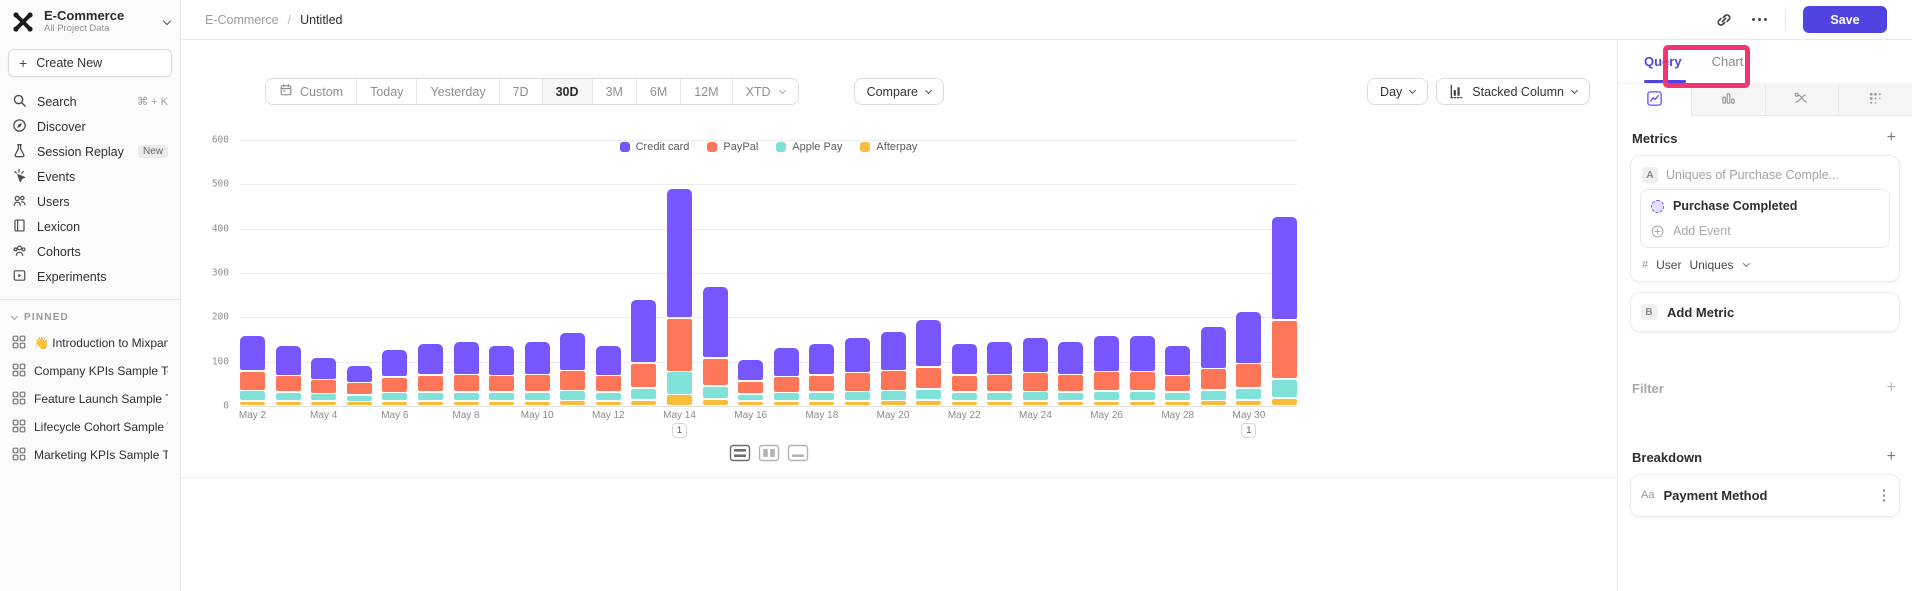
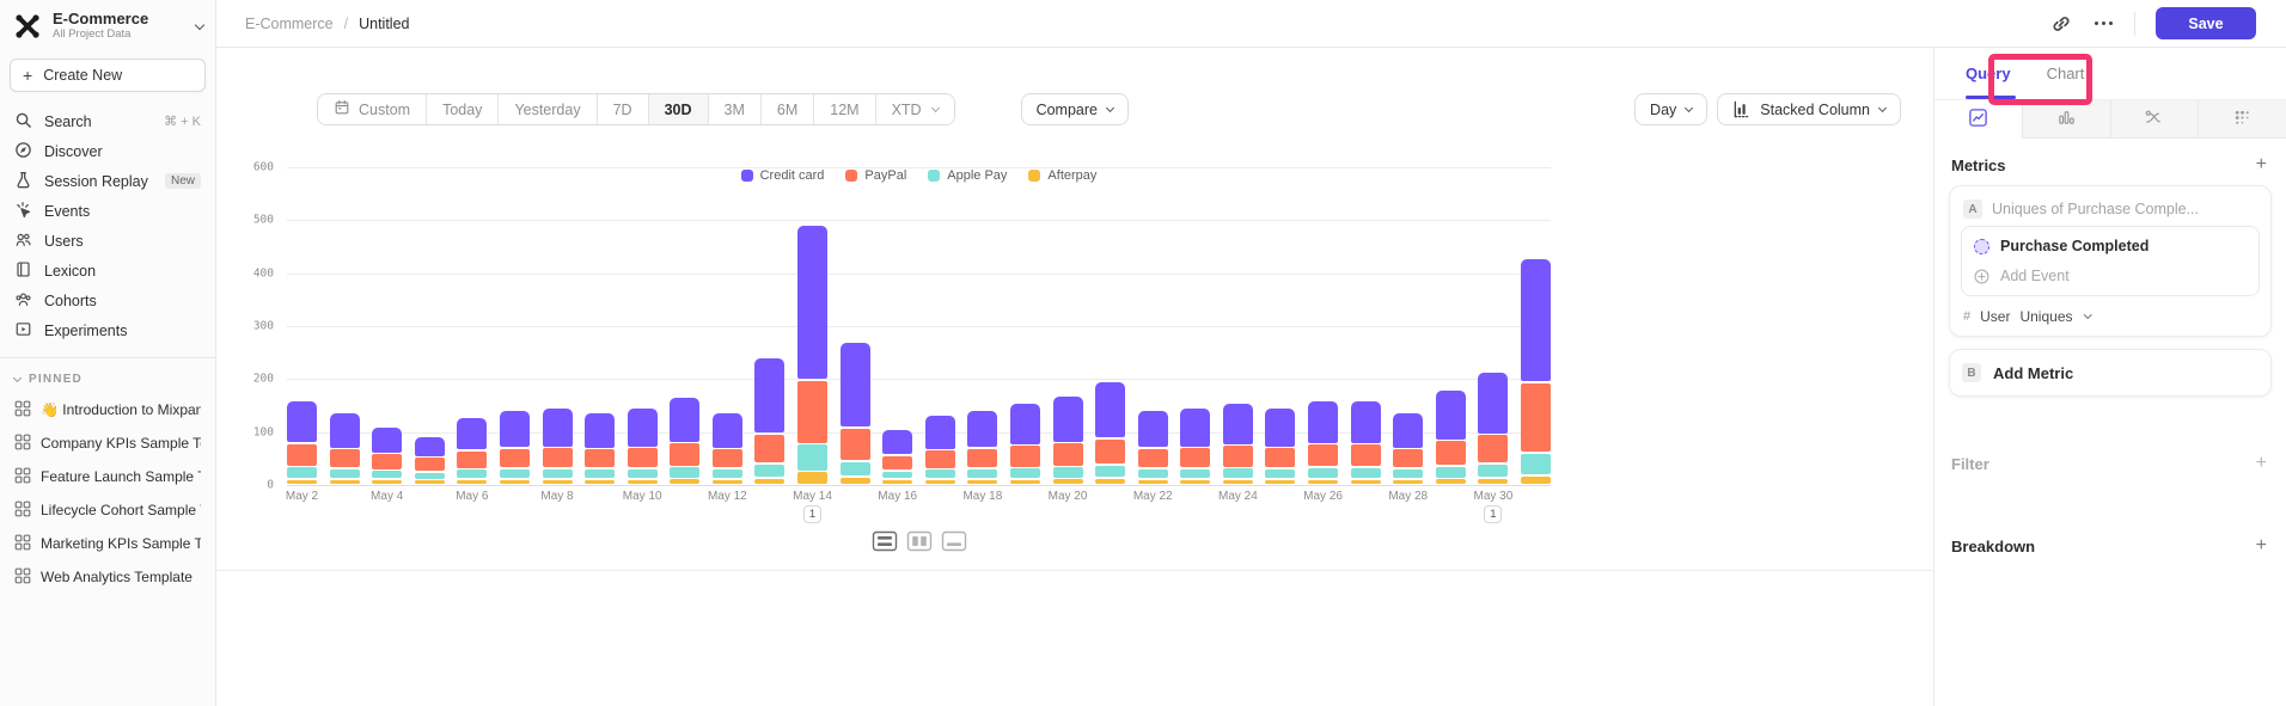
  E-Commerce
  All Project Data
  +
  Create New
  Search
  ⌘ + K
  Discover
  Session Replay
  New
  Events
  Users
  Lexicon
  Cohorts
  Experiments
  PINNED
  👋 Introduction to Mixpan
  Company KPIs Sample T
  Feature Launch Sample
  Lifecycle Cohort Sample
  Marketing KPIs Sample T
+ Web Analytics Template
  E-Commerce
  /
  Untitled
  Save
  Custom
  Today
  Yesterday
  7D
  30D
  3M
  6M
  12M
  XTD
  Compare
  Day
  Stacked Column
  Credit card
  PayPal
  Apple Pay
  Afterpay
  0
  100
  200
  300
  400
  500
  600
  May 2
  May 4
  May 6
  May 8
  May 10
  May 12
  May 14
  May 16
  May 18
  May 20
  May 22
  May 24
  May 26
  May 28
  May 30
  1
  1
  Query
  Chart
  Metrics
  +
  A
  Uniques of Purchase Comple...
  Purchase Completed
  Add Event
  #
  User
  Uniques
  B
  Add Metric
  Filter
  +
  Breakdown
  +
- Aa
- Payment Method
